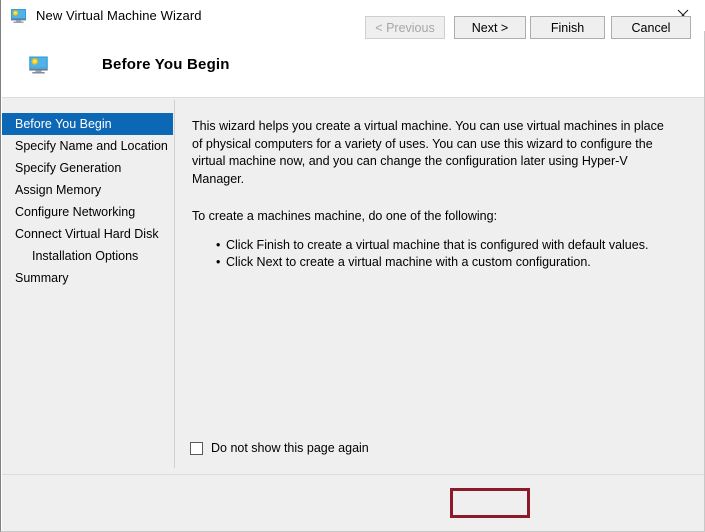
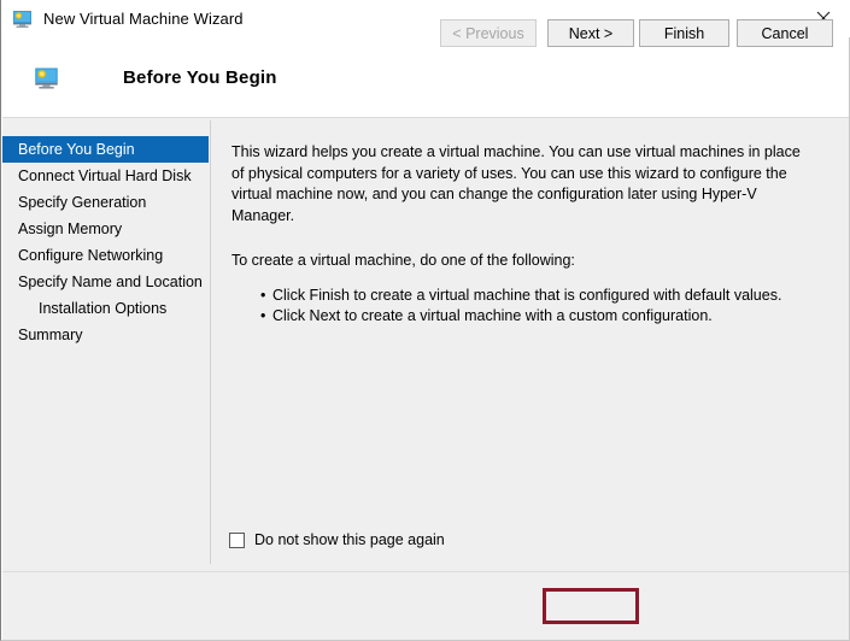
  New Virtual Machine Wizard
  Before You Begin
  Before You Begin
- Specify Name and Location
+ Connect Virtual Hard Disk
  Specify Generation
  Assign Memory
  Configure Networking
- Connect Virtual Hard Disk
+ Specify Name and Location
  Installation Options
  Summary
  This wizard helps you create a virtual machine. You can use virtual machines in place of physical computers for a variety of uses. You can use this wizard to configure the virtual machine now, and you can change the configuration later using Hyper-V Manager.
- To create a machines machine, do one of the following:
+ To create a virtual machine, do one of the following:
  Click Finish to create a virtual machine that is configured with default values.
  Click Next to create a virtual machine with a custom configuration.
  Do not show this page again
  < Previous
  Next >
  Finish
  Cancel
